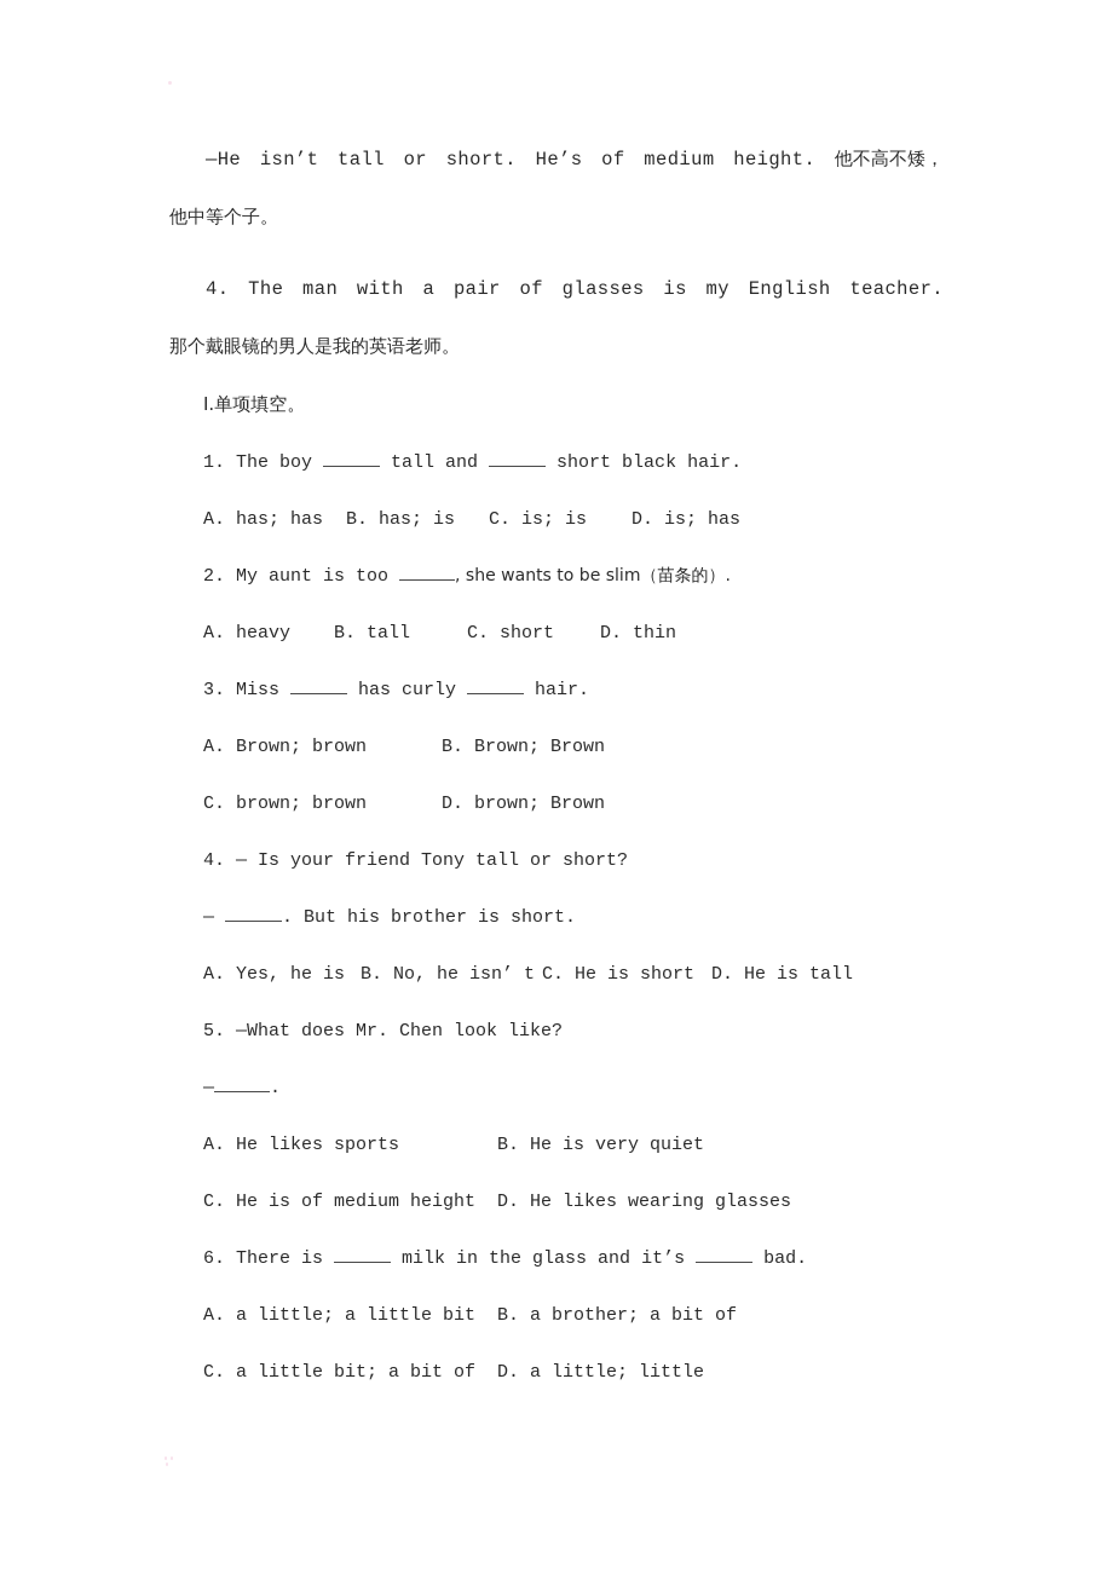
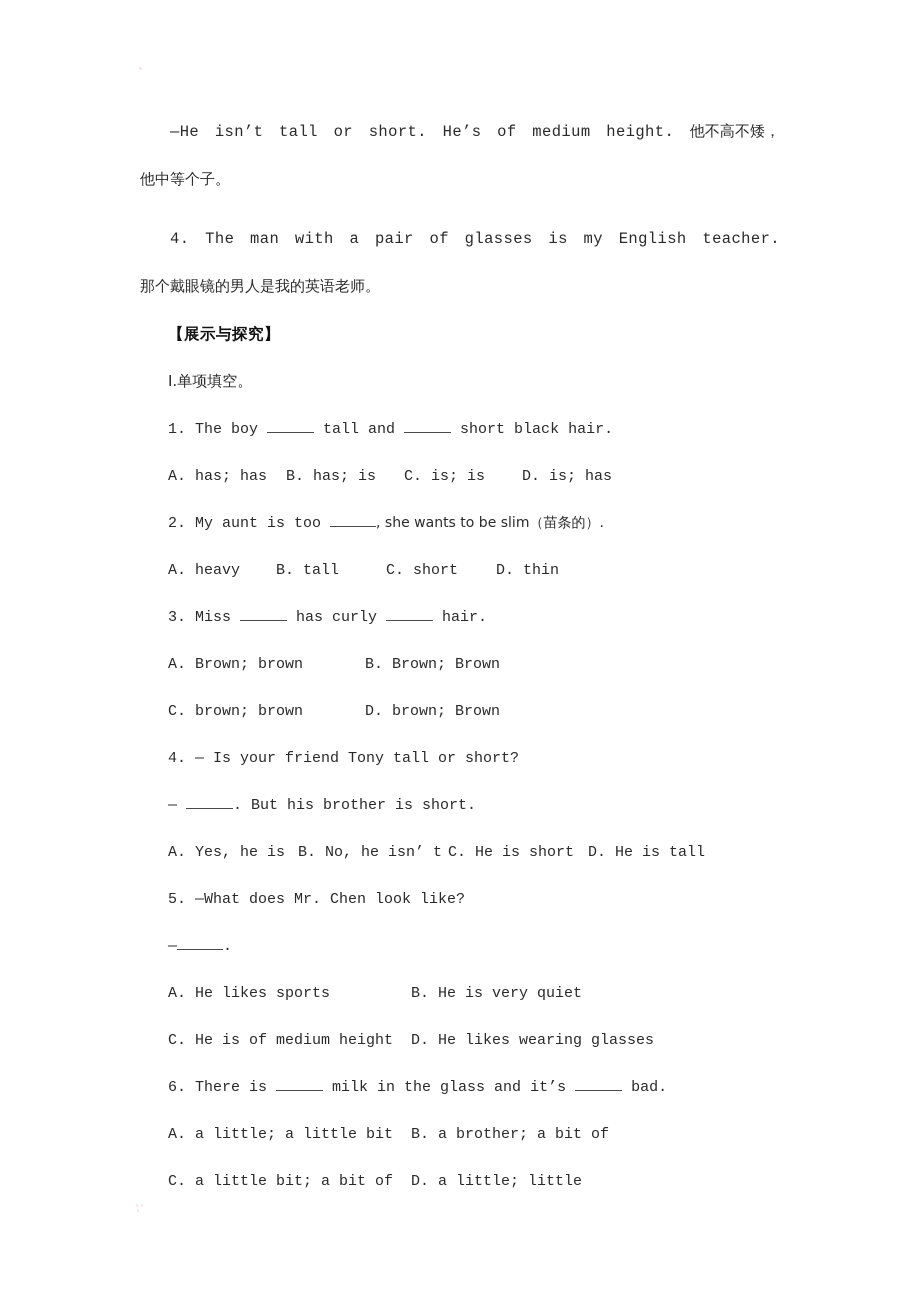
  —He isn’t tall or short. He’s of medium height. 他不高不矮，他中等个子。
  4. The man with a pair of glasses is my English teacher. 那个戴眼镜的男人是我的英语老师。
+ 【展示与探究】
  Ⅰ.单项填空。
  1. The boy tall and short black hair.
  A. has; has B. has; is C. is; is D. is; has
  2. My aunt is too , she wants to be slim（苗条的）.
  A. heavy B. tall C. short D. thin
  3. Miss has curly hair.
  A. Brown; brown B. Brown; Brown
  C. brown; brown D. brown; Brown
  4. — Is your friend Tony tall or short?
  — . But his brother is short.
  A. Yes, he is B. No, he isn’ t C. He is short D. He is tall
  5. —What does Mr. Chen look like?
  — .
  A. He likes sports B. He is very quiet
  C. He is of medium height D. He likes wearing glasses
  6. There is milk in the glass and it’s bad.
  A. a little; a little bit B. a brother; a bit of
  C. a little bit; a bit of D. a little; little
